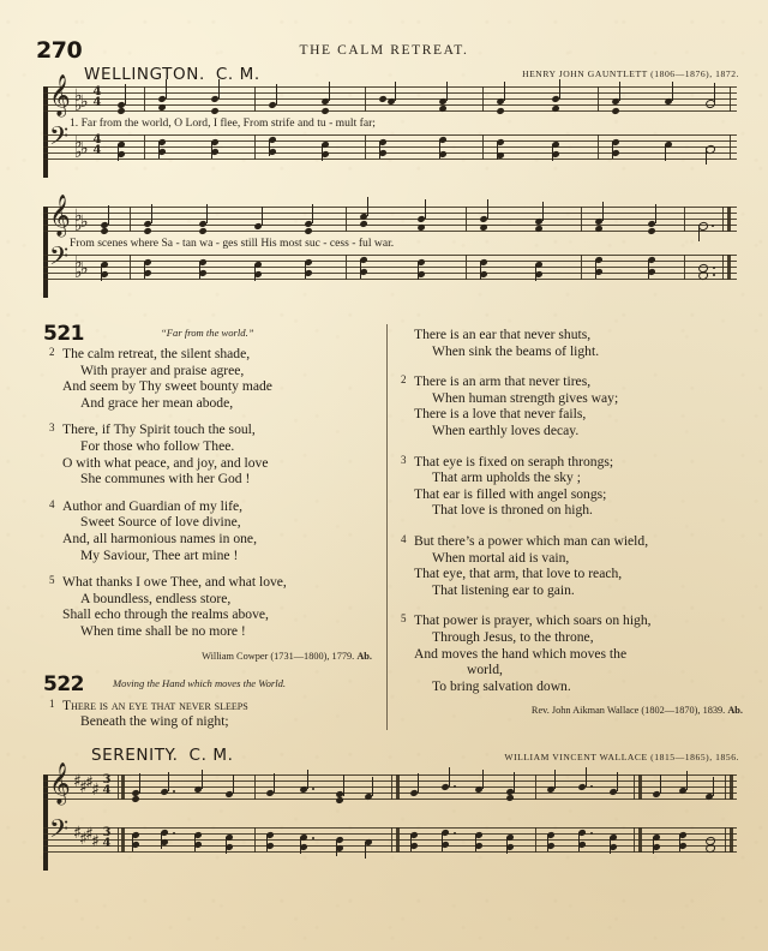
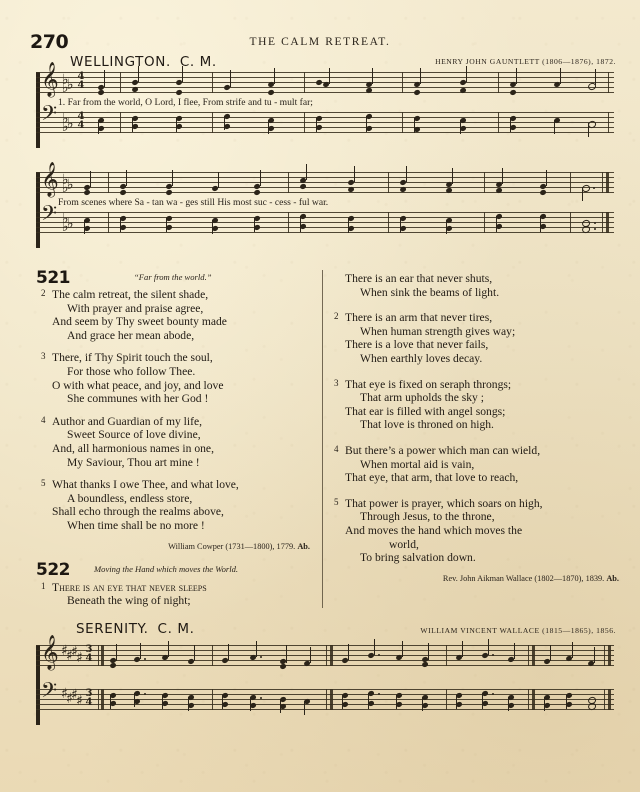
  270
  THE CALM RETREAT.
  WELLINGTON. C. M.
  HENRY JOHN GAUNTLETT (1806—1876), 1872.
  𝄞
  ♭
  ♭
  ♭
  4
  4
  1. Far from the world, O Lord, I flee, From strife and tu - mult far;
  𝄢
  ♭
  ♭
  ♭
  4
  4
  𝄞
  ♭
  ♭
  ♭
  From scenes where Sa - tan wa - ges still His most suc - cess - ful war.
  𝄢
  ♭
  ♭
  ♭
  521
  “Far from the world.”
  2
  The calm retreat, the silent shade,
  With prayer and praise agree,
  And seem by Thy sweet bounty made
  And grace her mean abode,
  3
  There, if Thy Spirit touch the soul,
  For those who follow Thee.
  O with what peace, and joy, and love
  She communes with her God !
  4
  Author and Guardian of my life,
  Sweet Source of love divine,
  And, all harmonious names in one,
- My Saviour, Thee art mine !
+ My Saviour, Thou art mine !
  5
  What thanks I owe Thee, and what love,
  A boundless, endless store,
  Shall echo through the realms above,
  When time shall be no more !
  William Cowper (1731—1800), 1779. Ab.
  522
  Moving the Hand which moves the World.
  1
  There is an eye that never sleeps
  Beneath the wing of night;
  There is an ear that never shuts,
  When sink the beams of light.
  2
  There is an arm that never tires,
  When human strength gives way;
  There is a love that never fails,
  When earthly loves decay.
  3
  That eye is fixed on seraph throngs;
  That arm upholds the sky ;
  That ear is filled with angel songs;
  That love is throned on high.
  4
  But there’s a power which man can wield,
  When mortal aid is vain,
  That eye, that arm, that love to reach,
- That listening ear to gain.
  5
  That power is prayer, which soars on high,
  Through Jesus, to the throne,
  And moves the hand which moves the
  world,
  To bring salvation down.
  Rev. John Aikman Wallace (1802—1870), 1839. Ab.
  SERENITY. C. M.
  WILLIAM VINCENT WALLACE (1815—1865), 1856.
  𝄞
  ♯
  ♯
  ♯
  ♯
  3
  4
  𝄢
  ♯
  ♯
  ♯
  ♯
  3
  4
